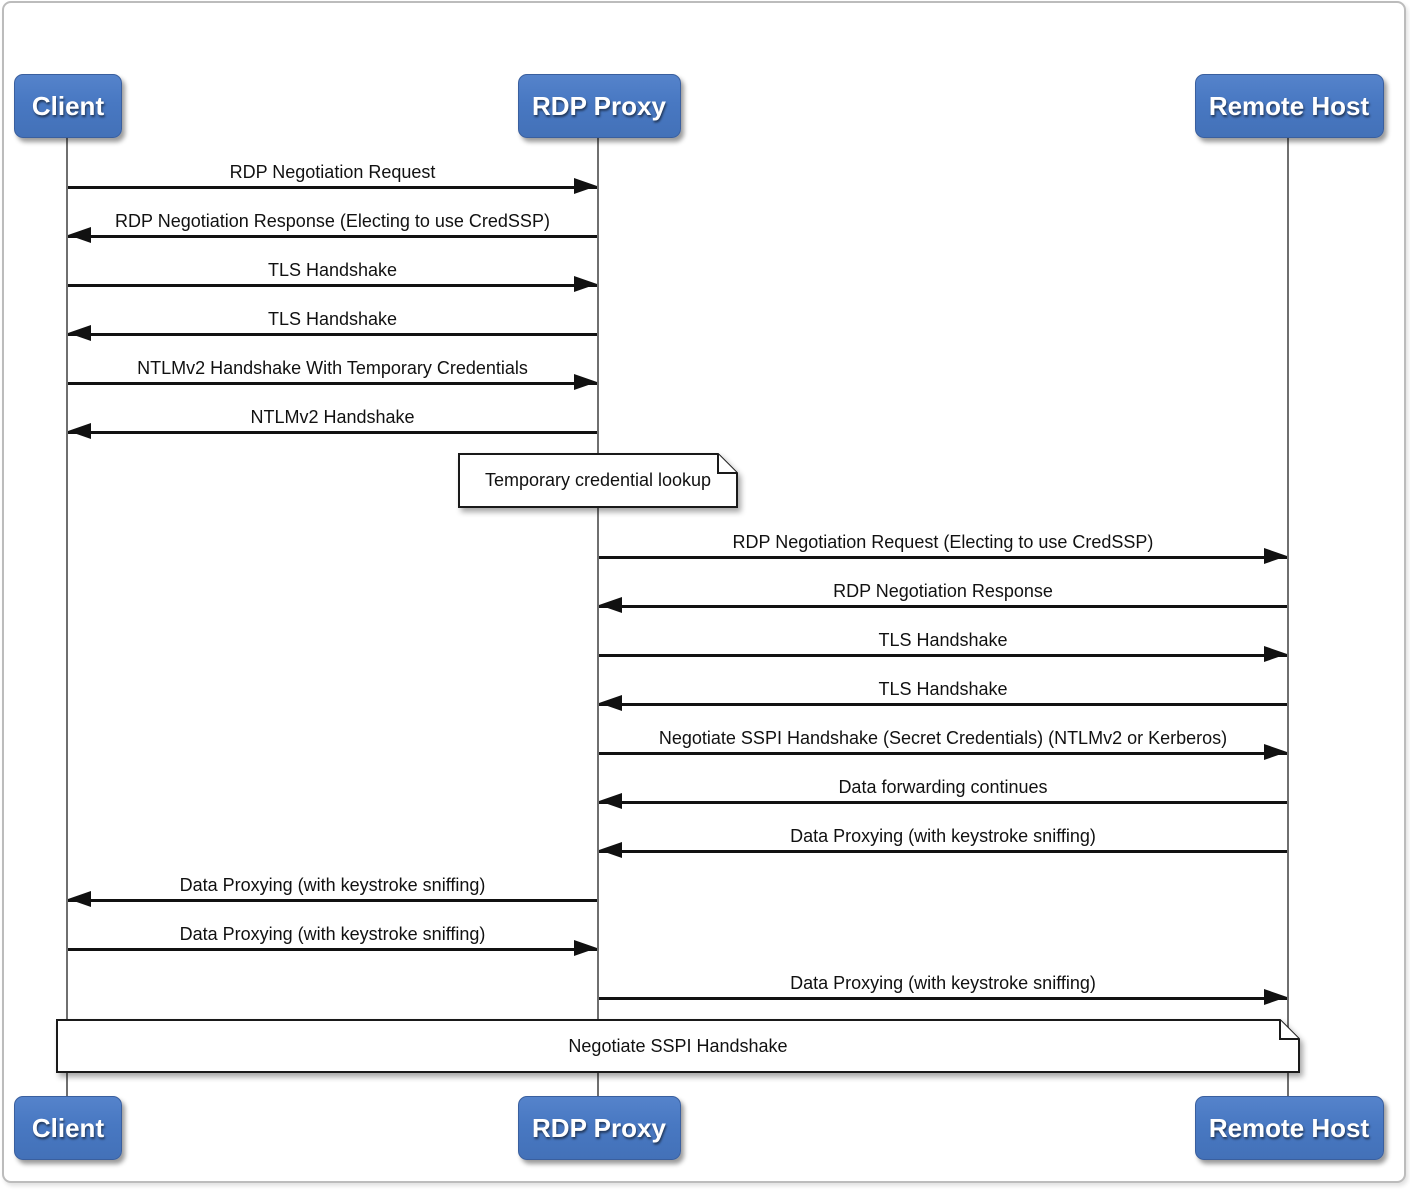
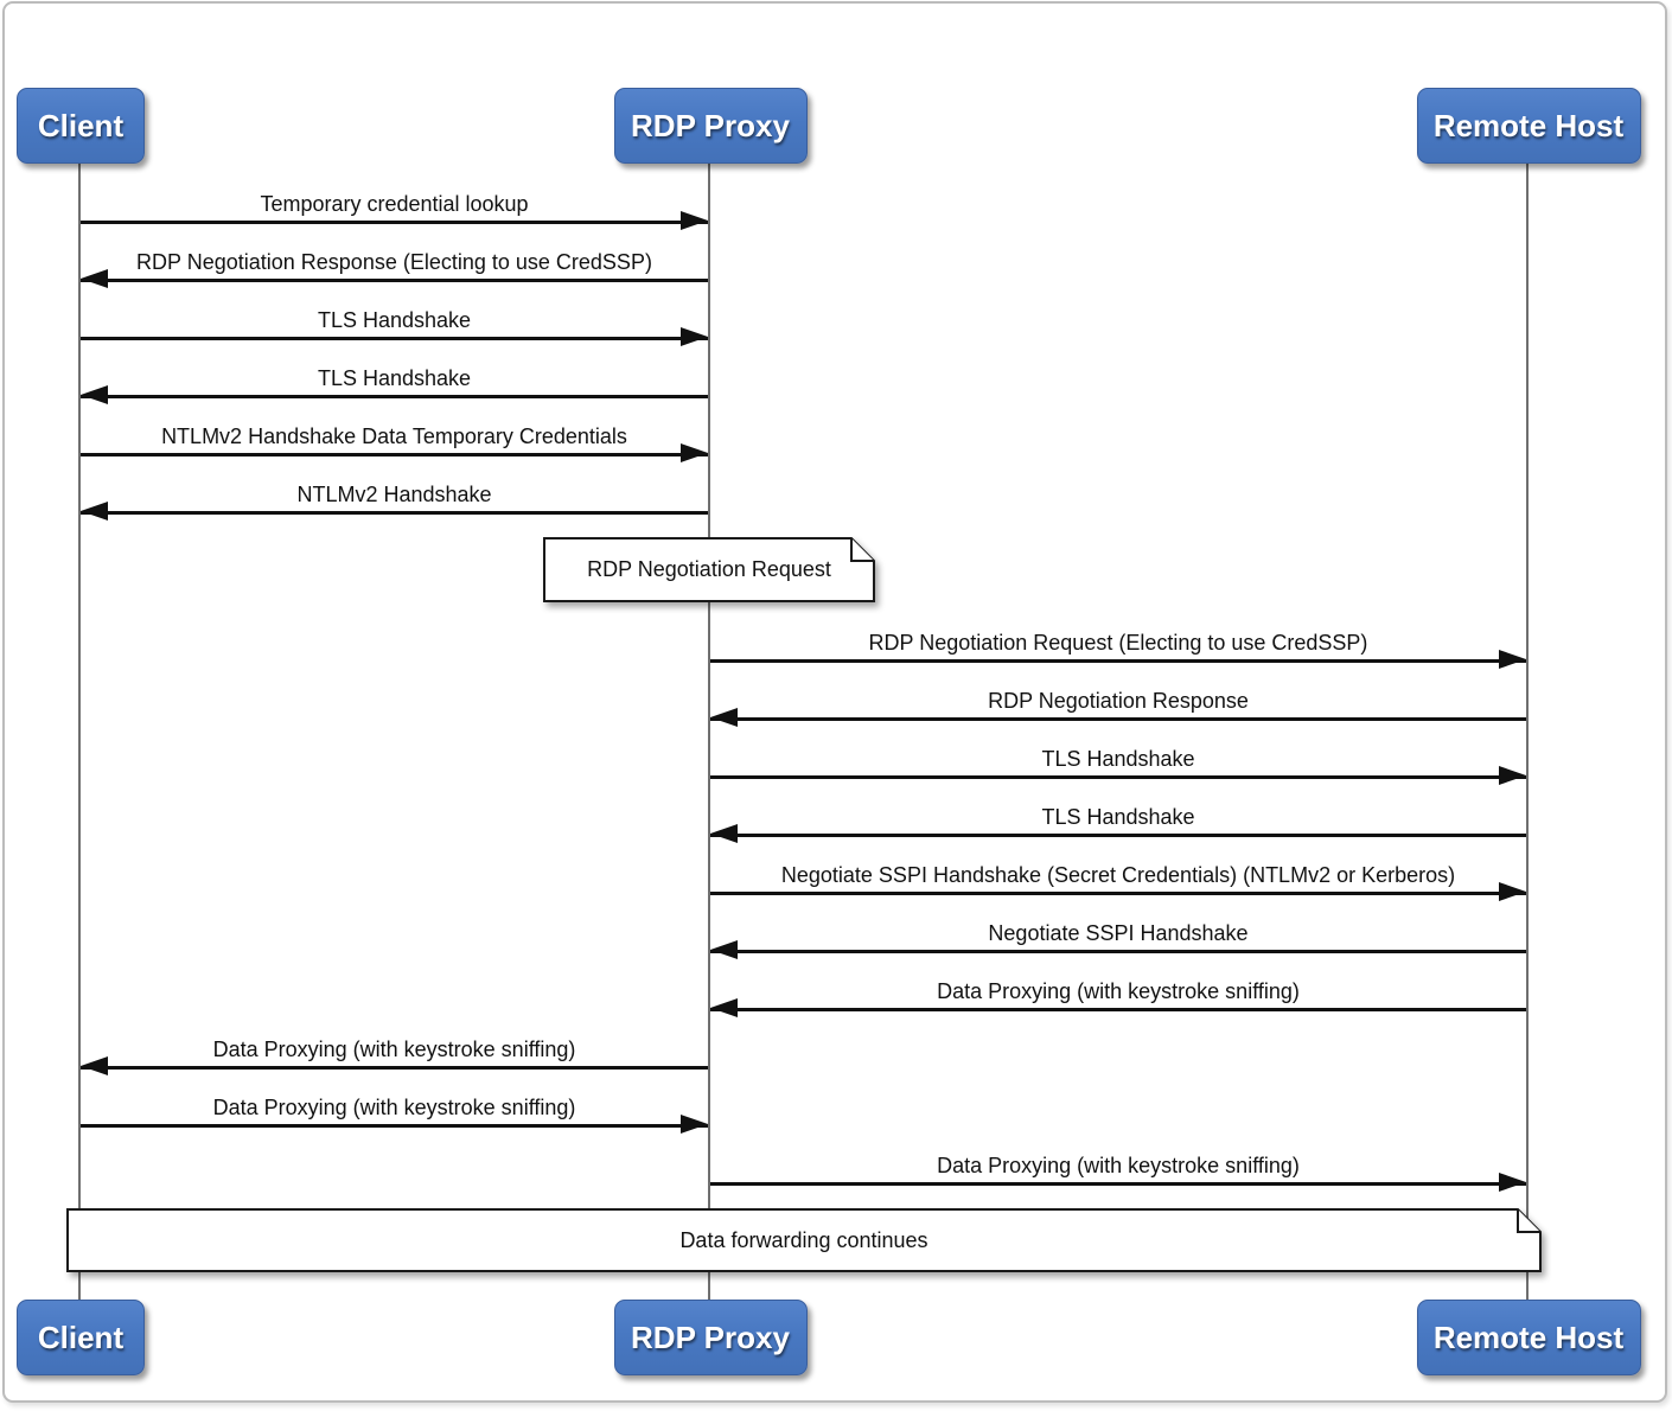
- RDP Negotiation Request
+ Temporary credential lookup
  RDP Negotiation Response (Electing to use CredSSP)
  TLS Handshake
  TLS Handshake
- NTLMv2 Handshake With Temporary Credentials
+ NTLMv2 Handshake Data Temporary Credentials
  NTLMv2 Handshake
- Temporary credential lookup
+ RDP Negotiation Request
  RDP Negotiation Request (Electing to use CredSSP)
  RDP Negotiation Response
  TLS Handshake
  TLS Handshake
  Negotiate SSPI Handshake (Secret Credentials) (NTLMv2 or Kerberos)
- Data forwarding continues
+ Negotiate SSPI Handshake
  Data Proxying (with keystroke sniffing)
  Data Proxying (with keystroke sniffing)
  Data Proxying (with keystroke sniffing)
  Data Proxying (with keystroke sniffing)
- Negotiate SSPI Handshake
+ Data forwarding continues
  Client
  Client
  RDP Proxy
  RDP Proxy
  Remote Host
  Remote Host
